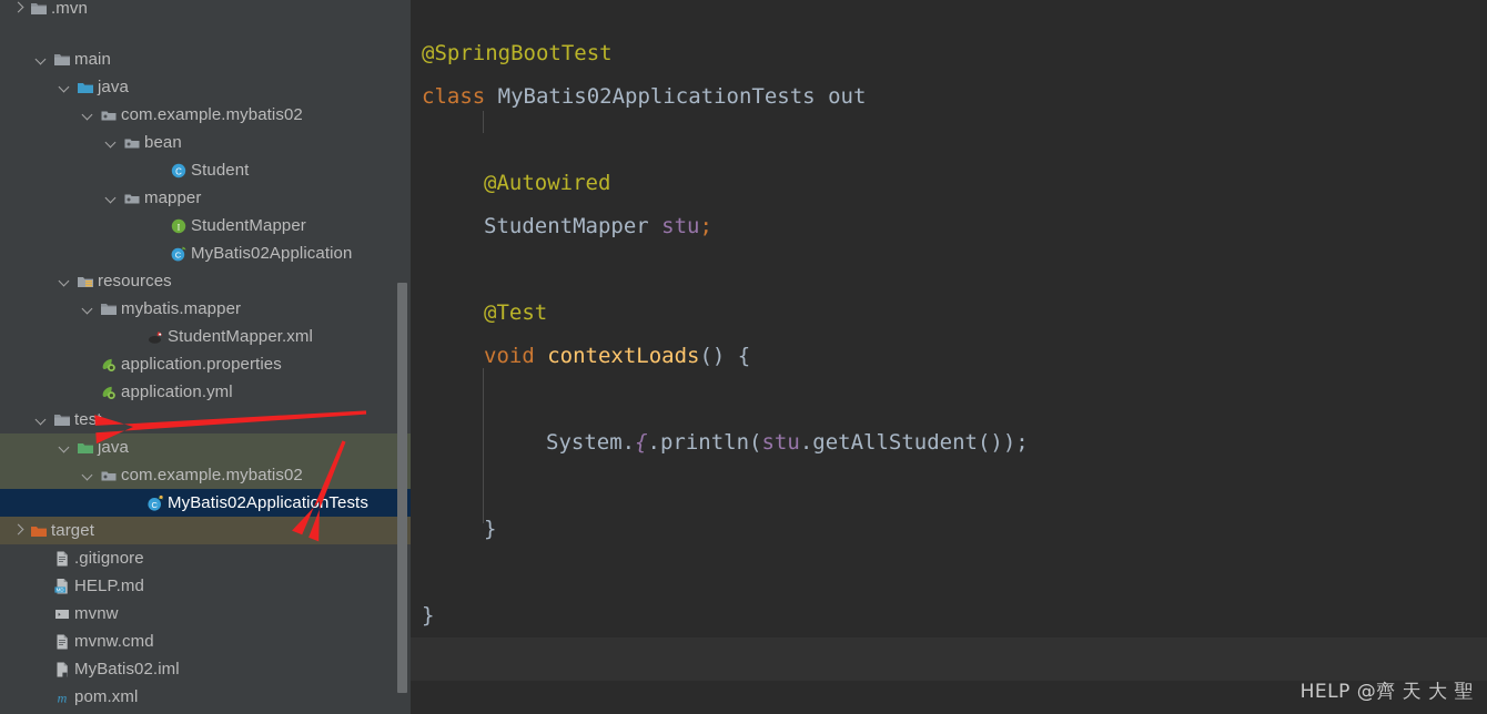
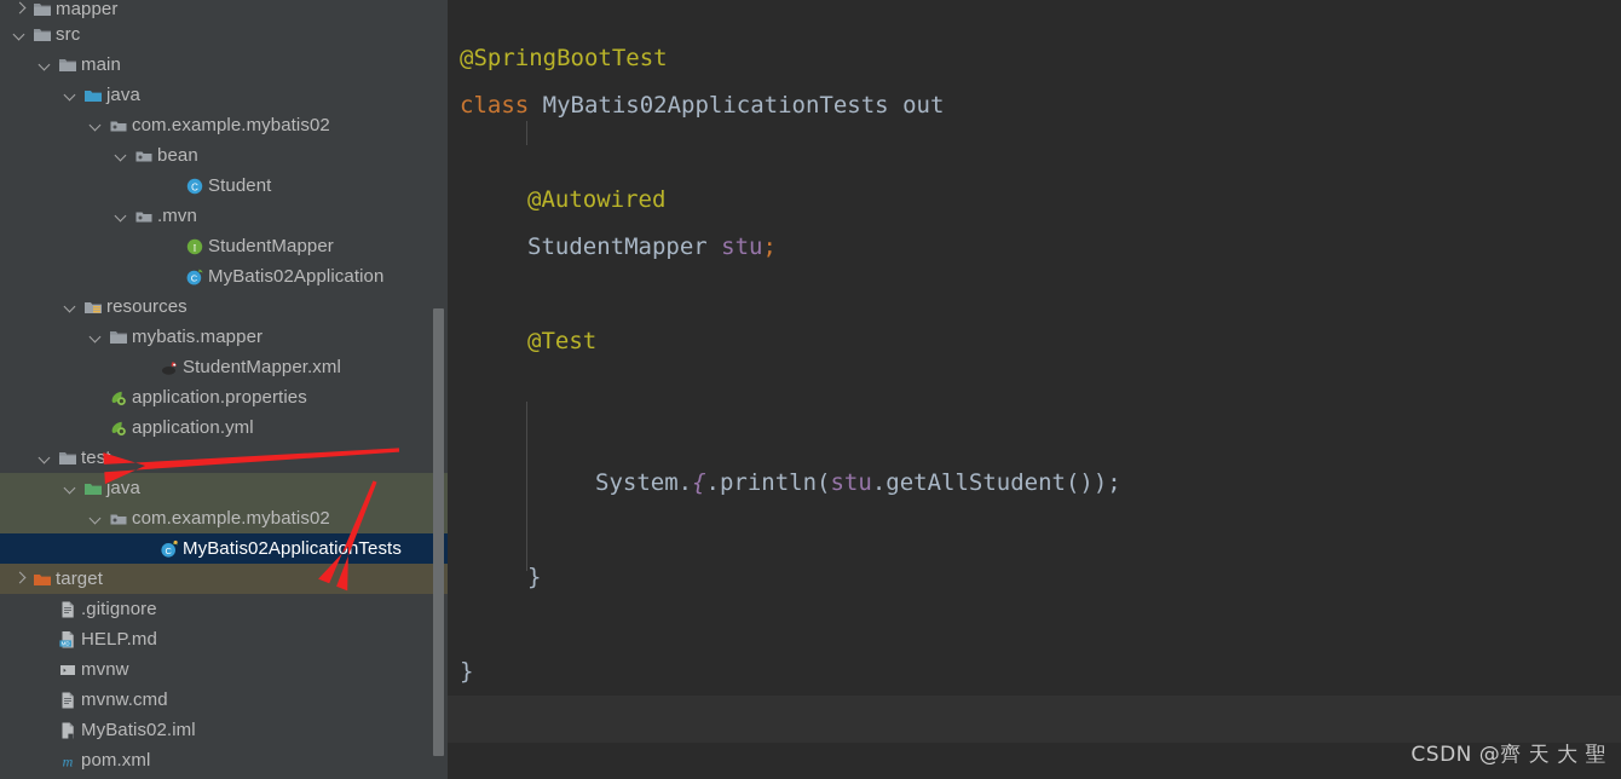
- .mvn
+ mapper
+ src
  main
  java
  com.example.mybatis02
  bean
  C
  Student
- mapper
+ .mvn
  I
  StudentMapper
  C
  MyBatis02Application
  resources
  mybatis.mapper
  StudentMapper.xml
  application.properties
  application.yml
  tes
  java
  com.example.mybatis02
  C
  MyBatis02ApplicationTests
  target
  .gitignore
  HELP.md
  mvnw
  mvnw.cmd
  MyBatis02.iml
  m
  pom.xml
  @SpringBootTest
  class MyBatis02ApplicationTests out
  @Autowired
  StudentMapper stu;
  @Test
- void contextLoads() {
  System.{.println(stu.getAllStudent());
  }
  }
- HELP @齊 天 大 聖
+ CSDN @齊 天 大 聖
